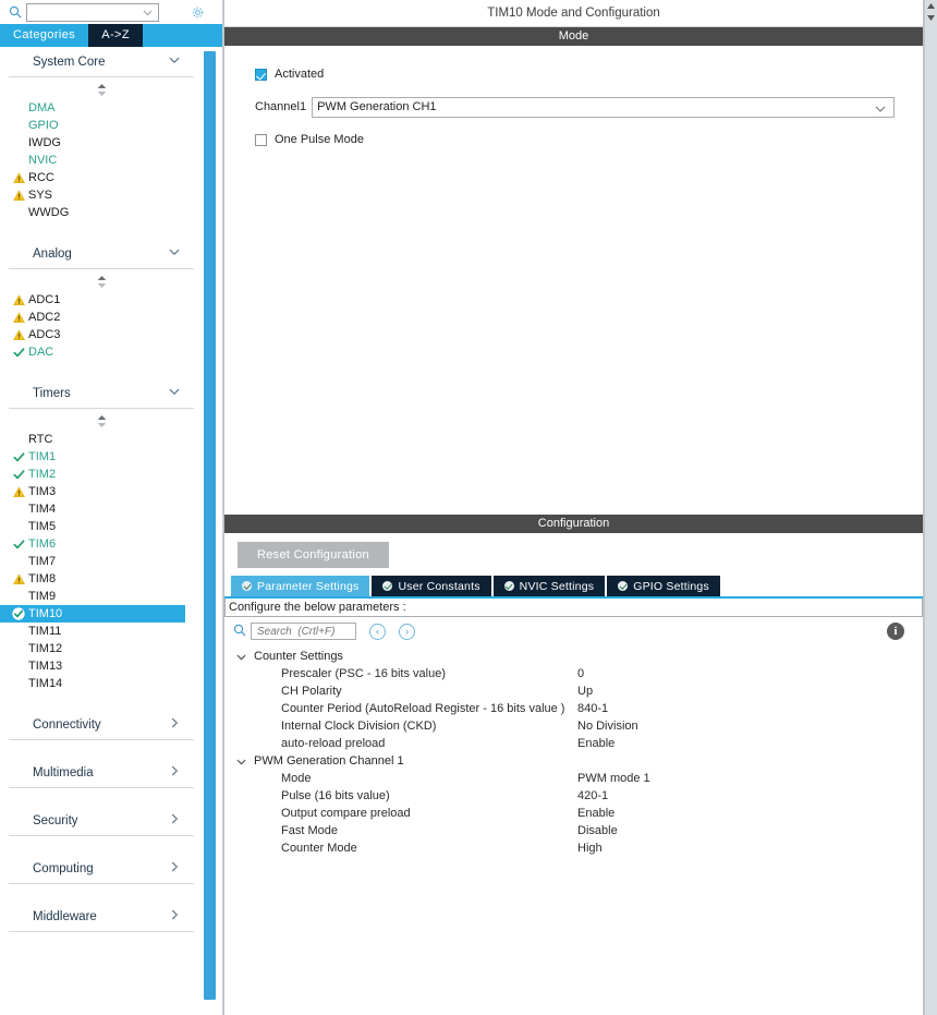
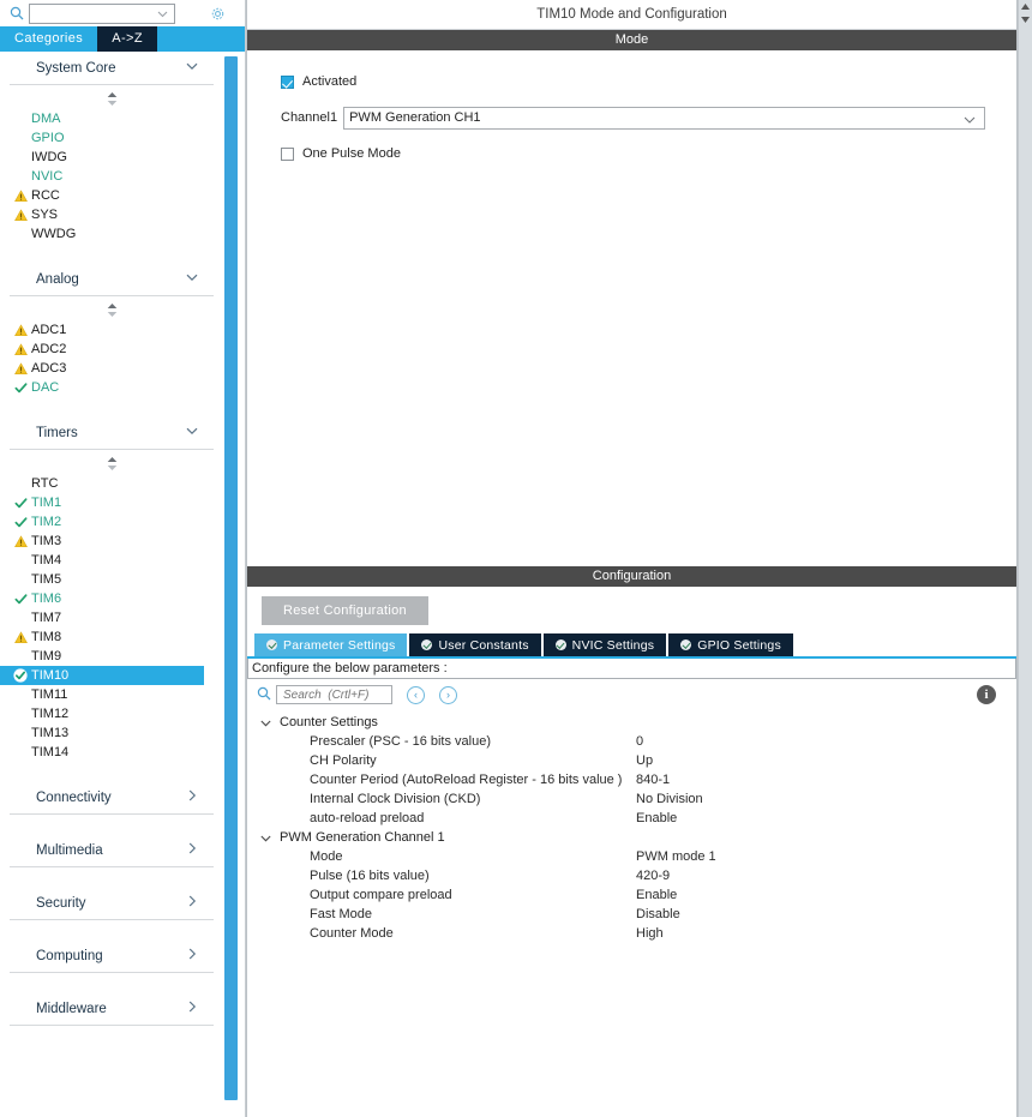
  Categories
  A->Z
  System Core
  DMA
  GPIO
  IWDG
  NVIC
  RCC
  SYS
  WWDG
  Analog
  ADC1
  ADC2
  ADC3
  DAC
  Timers
  RTC
  TIM1
  TIM2
  TIM3
  TIM4
  TIM5
  TIM6
  TIM7
  TIM8
  TIM9
  TIM10
  TIM11
  TIM12
  TIM13
  TIM14
  Connectivity
  Multimedia
  Security
  Computing
  Middleware
  TIM10 Mode and Configuration
  Mode
  Activated
  Channel1
  PWM Generation CH1
  One Pulse Mode
  Configuration
  Reset Configuration
  Parameter Settings
  User Constants
  NVIC Settings
  GPIO Settings
  Configure the below parameters :
  Search (Crtl+F)
  ‹
  ›
  i
  Counter Settings
  Prescaler (PSC - 16 bits value)
  0
  CH Polarity
  Up
  Counter Period (AutoReload Register - 16 bits value )
  840-1
  Internal Clock Division (CKD)
  No Division
  auto-reload preload
  Enable
  PWM Generation Channel 1
  Mode
  PWM mode 1
  Pulse (16 bits value)
- 420-1
+ 420-9
  Output compare preload
  Enable
  Fast Mode
  Disable
  Counter Mode
  High
